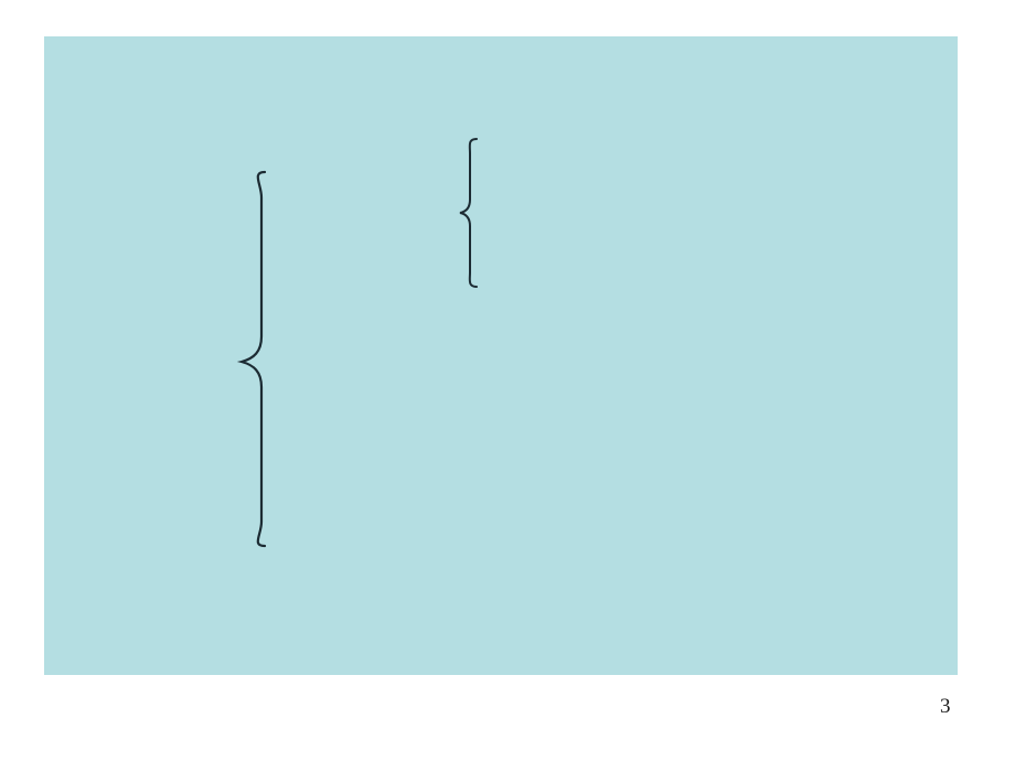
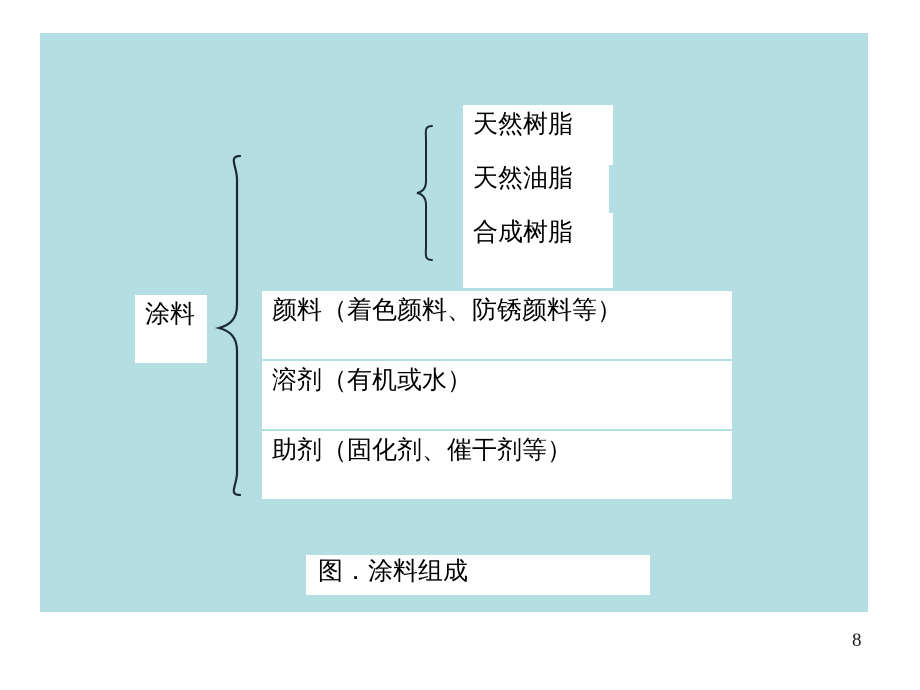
+ 天然树脂
+ 天然油脂
+ 合成树脂
+ 涂料
+ 颜料（着色颜料、防锈颜料等）
+ 溶剂（有机或水）
+ 助剂（固化剂、催干剂等）
+ 图．涂料组成
- 3
+ 8
